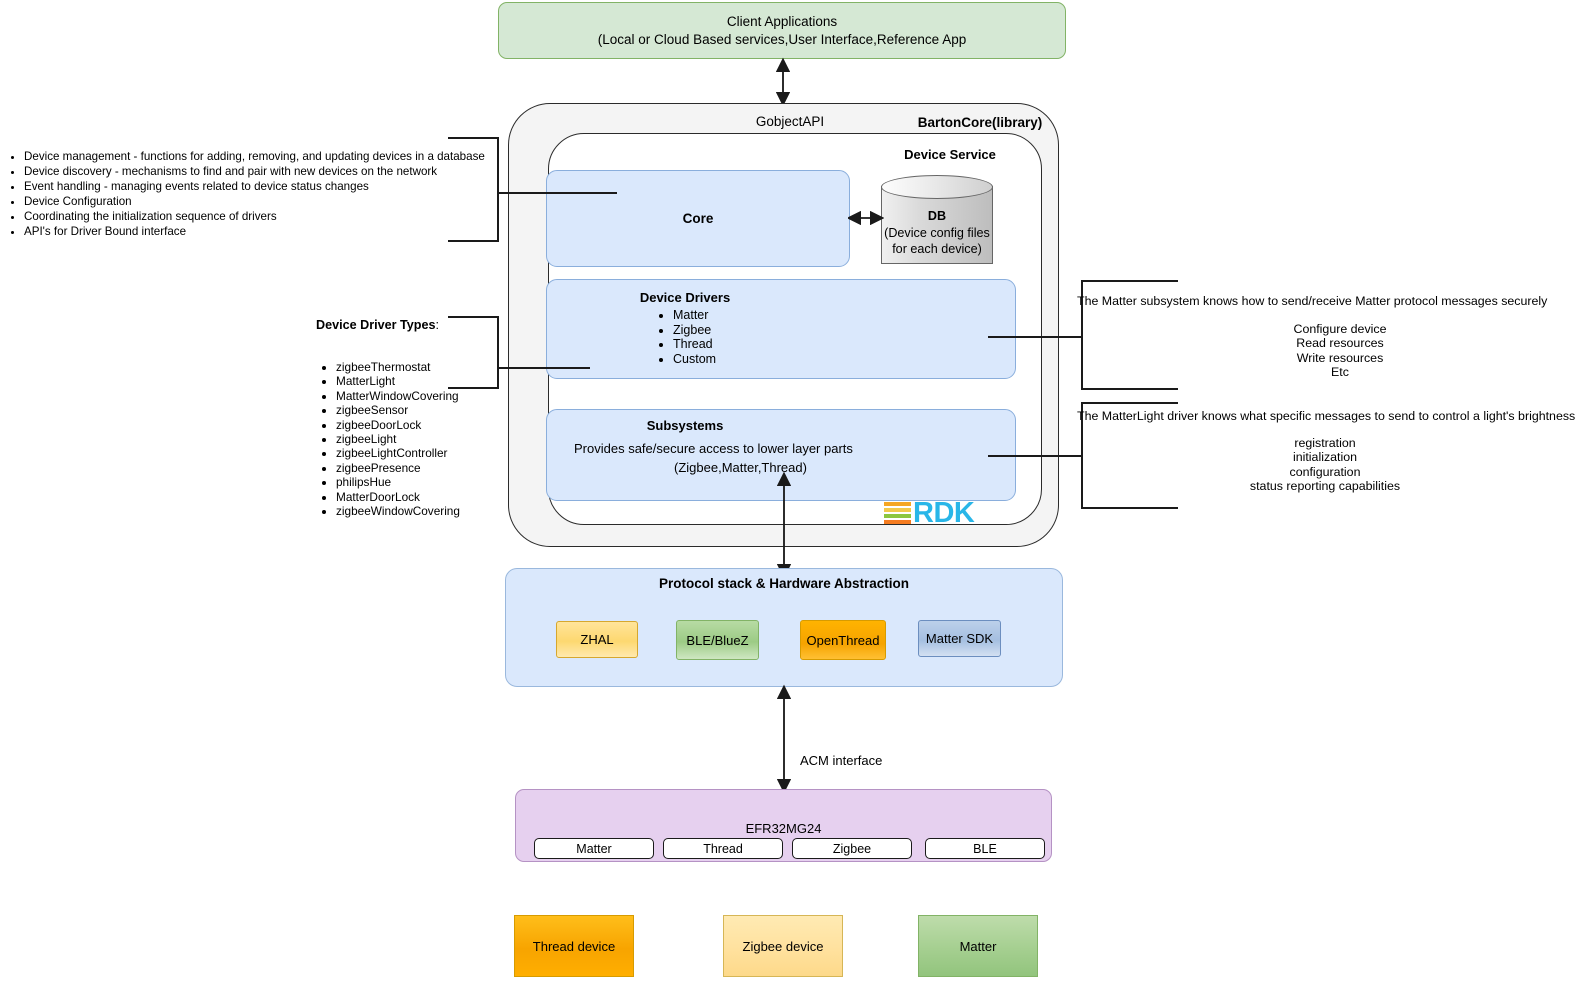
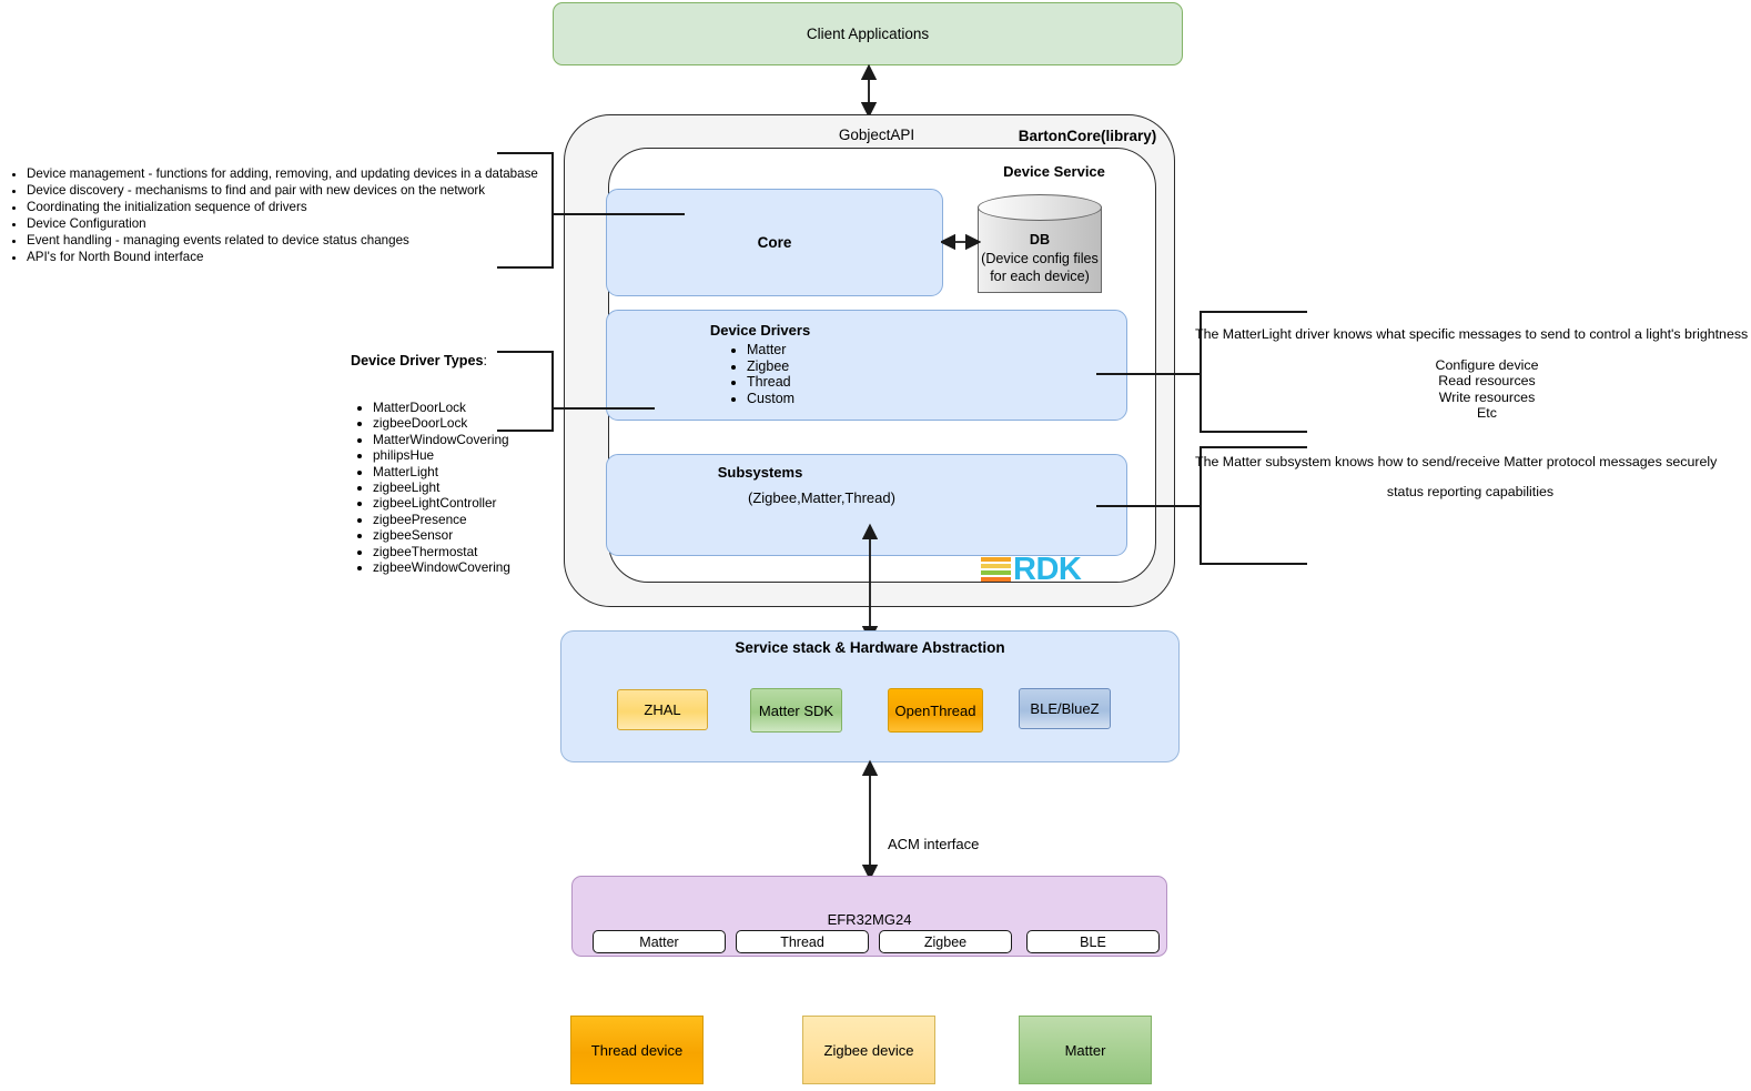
  Client Applications
- (Local or Cloud Based services,User Interface,Reference App
  GobjectAPI
  BartonCore(library)
  Device Service
  Core
  DB
  (Device config files
  for each device)
  Device Drivers
  Matter
  Zigbee
  Thread
  Custom
  Subsystems
- Provides safe/secure access to lower layer parts
  (Zigbee,Matter,Thread)
  RDK
  Device management - functions for adding, removing, and updating devices in a database
  Device discovery - mechanisms to find and pair with new devices on the network
- Event handling - managing events related to device status changes
+ Coordinating the initialization sequence of drivers
  Device Configuration
- Coordinating the initialization sequence of drivers
+ Event handling - managing events related to device status changes
- API's for Driver Bound interface
+ API's for North Bound interface
  Device Driver Types:
- zigbeeThermostat
+ MatterDoorLock
- MatterLight
+ zigbeeDoorLock
  MatterWindowCovering
- zigbeeSensor
+ philipsHue
- zigbeeDoorLock
+ MatterLight
  zigbeeLight
  zigbeeLightController
  zigbeePresence
- philipsHue
+ zigbeeSensor
- MatterDoorLock
+ zigbeeThermostat
  zigbeeWindowCovering
- The Matter subsystem knows how to send/receive Matter protocol messages securely
+ The MatterLight driver knows what specific messages to send to control a light's brightness
  Configure device
  Read resources
  Write resources
  Etc
- The MatterLight driver knows what specific messages to send to control a light's brightness
+ The Matter subsystem knows how to send/receive Matter protocol messages securely
- registration
- initialization
- configuration
  status reporting capabilities
- Protocol stack & Hardware Abstraction
+ Service stack & Hardware Abstraction
  ZHAL
- BLE/BlueZ
+ Matter SDK
  OpenThread
- Matter SDK
+ BLE/BlueZ
  ACM interface
  EFR32MG24
  Matter
  Thread
  Zigbee
  BLE
  Thread device
  Zigbee device
  Matter
